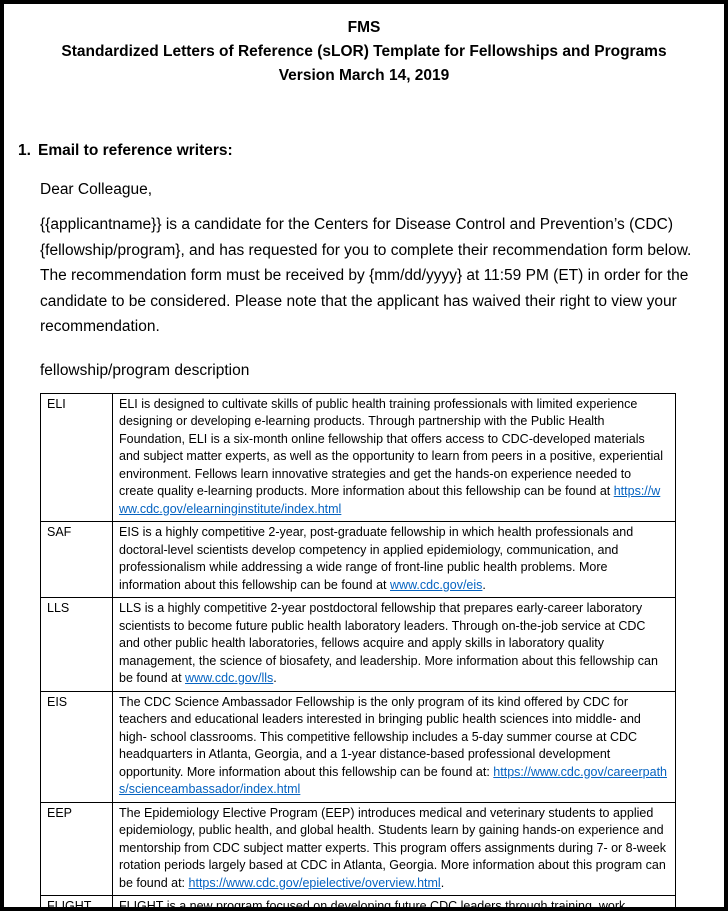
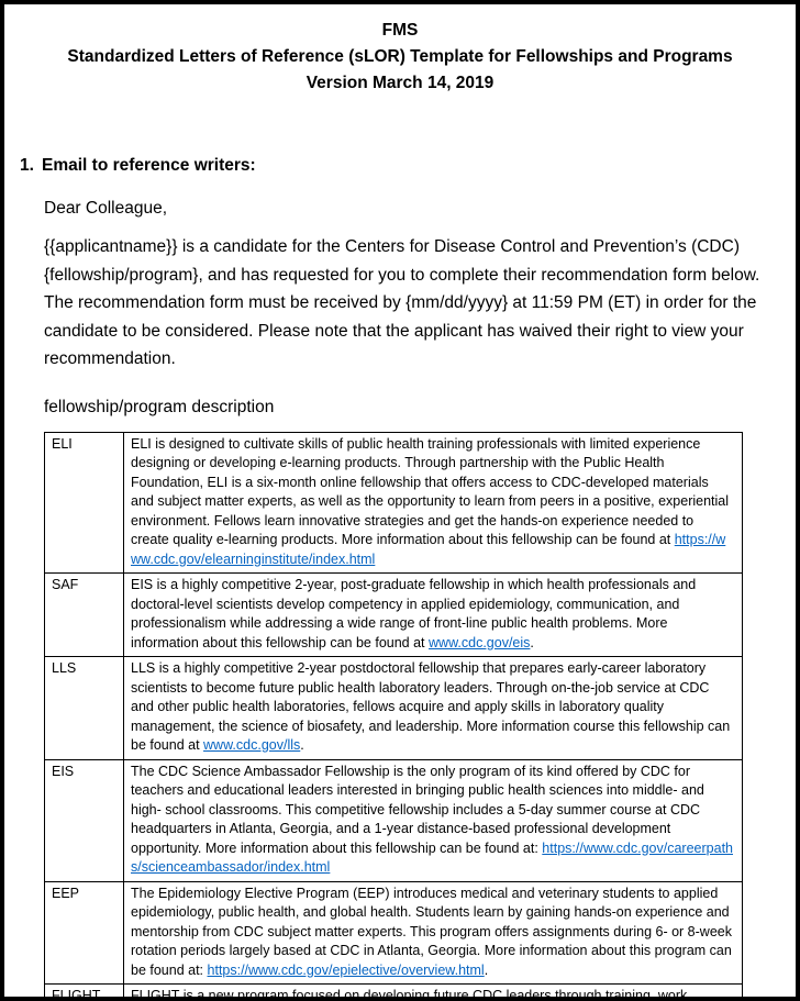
  FMS
  Standardized Letters of Reference (sLOR) Template for Fellowships and Programs
  Version March 14, 2019
  1.
  Email to reference writers:
  Dear Colleague,
  {{applicantname}} is a candidate for the Centers for Disease Control and Prevention’s (CDC) {fellowship/program}, and has requested for you to complete their recommendation form below. The recommendation form must be received by {mm/dd/yyyy} at 11:59 PM (ET) in order for the candidate to be considered. Please note that the applicant has waived their right to view your recommendation.
  fellowship/program description
  ELI	ELI is designed to cultivate skills of public health training professionals with limited experience designing or developing e-learning products. Through partnership with the Public Health Foundation, ELI is a six-month online fellowship that offers access to CDC-developed materials and subject matter experts, as well as the opportunity to learn from peers in a positive, experiential environment. Fellows learn innovative strategies and get the hands-on experience needed to create quality e-learning products. More information about this fellowship can be found at https://www.cdc.gov/elearninginstitute/index.html
  SAF	EIS is a highly competitive 2-year, post-graduate fellowship in which health professionals and doctoral-level scientists develop competency in applied epidemiology, communication, and professionalism while addressing a wide range of front-line public health problems. More information about this fellowship can be found at www.cdc.gov/eis.
- LLS	LLS is a highly competitive 2-year postdoctoral fellowship that prepares early-career laboratory scientists to become future public health laboratory leaders. Through on-the-job service at CDC and other public health laboratories, fellows acquire and apply skills in laboratory quality management, the science of biosafety, and leadership. More information about this fellowship can be found at www.cdc.gov/lls.
+ LLS	LLS is a highly competitive 2-year postdoctoral fellowship that prepares early-career laboratory scientists to become future public health laboratory leaders. Through on-the-job service at CDC and other public health laboratories, fellows acquire and apply skills in laboratory quality management, the science of biosafety, and leadership. More information course this fellowship can be found at www.cdc.gov/lls.
  EIS	The CDC Science Ambassador Fellowship is the only program of its kind offered by CDC for teachers and educational leaders interested in bringing public health sciences into middle- and high- school classrooms. This competitive fellowship includes a 5-day summer course at CDC headquarters in Atlanta, Georgia, and a 1-year distance-based professional development opportunity. More information about this fellowship can be found at: https://www.cdc.gov/careerpaths/scienceambassador/index.html
- EEP	The Epidemiology Elective Program (EEP) introduces medical and veterinary students to applied epidemiology, public health, and global health. Students learn by gaining hands-on experience and mentorship from CDC subject matter experts. This program offers assignments during 7- or 8-week rotation periods largely based at CDC in Atlanta, Georgia. More information about this program can be found at: https://www.cdc.gov/epielective/overview.html.
+ EEP	The Epidemiology Elective Program (EEP) introduces medical and veterinary students to applied epidemiology, public health, and global health. Students learn by gaining hands-on experience and mentorship from CDC subject matter experts. This program offers assignments during 6- or 8-week rotation periods largely based at CDC in Atlanta, Georgia. More information about this program can be found at: https://www.cdc.gov/epielective/overview.html.
